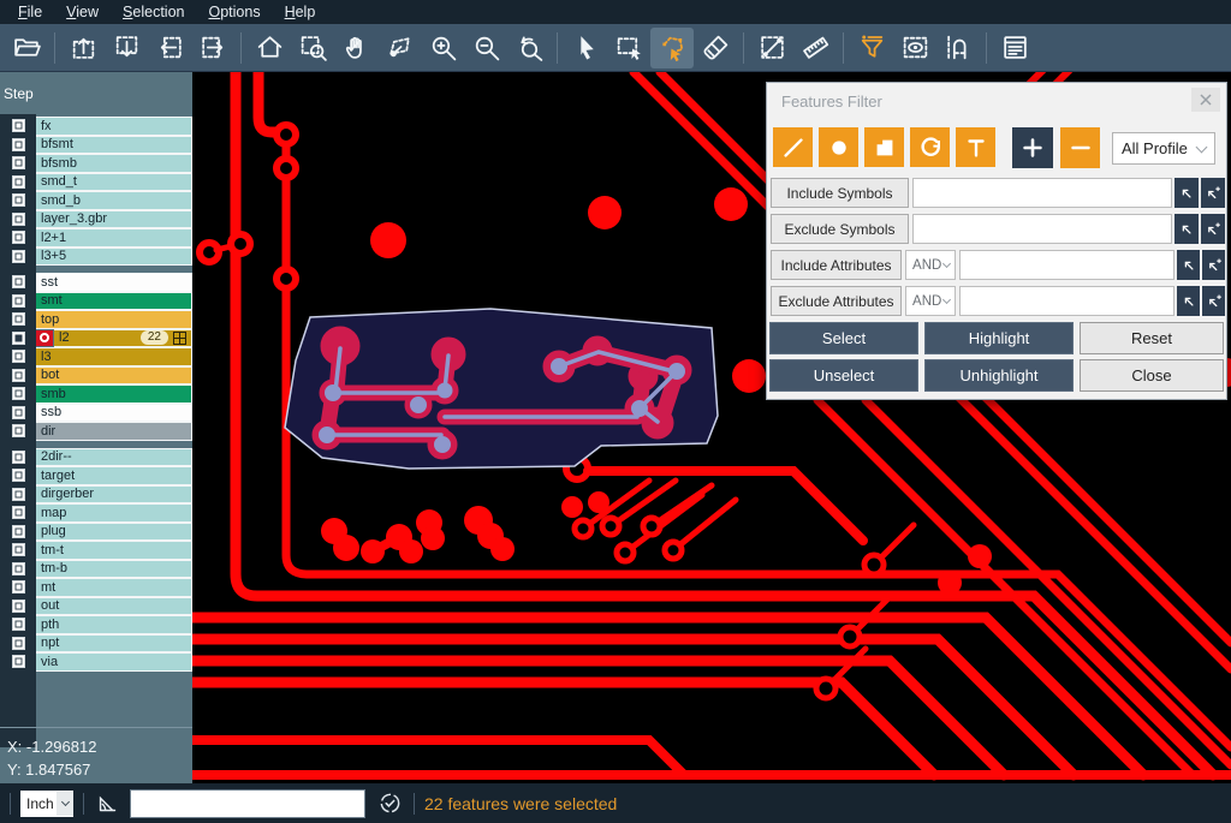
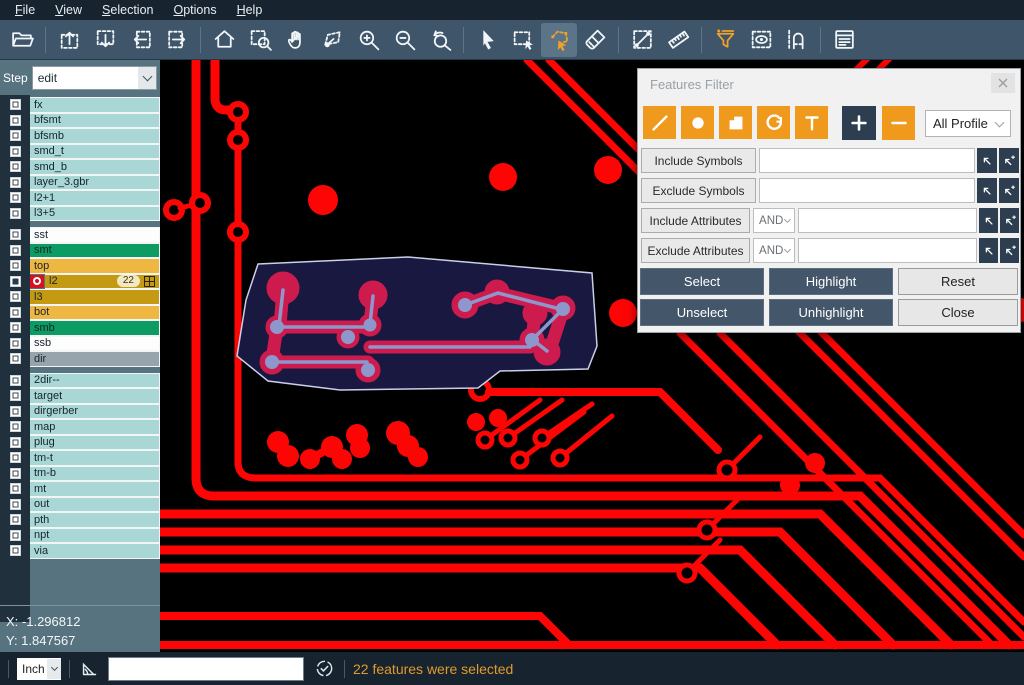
  File
  View
  Selection
  Options
  Help
  Step
+ edit
  fx
  bfsmt
  bfsmb
  smd_t
  smd_b
  layer_3.gbr
  l2+1
  l3+5
  sst
  smt
  top
  l2
  22
  l3
  bot
  smb
  ssb
  dir
  2dir--
  target
  dirgerber
  map
  plug
  tm-t
  tm-b
  mt
  out
  pth
  npt
  via
  X: -1.296812
  Y: 1.847567
  Features Filter
  All Profile
  Include Symbols
  Exclude Symbols
  Include Attributes
  AND
  Exclude Attributes
  AND
  Select
  Highlight
  Reset
  Unselect
  Unhighlight
  Close
  Inch
  22 features were selected
